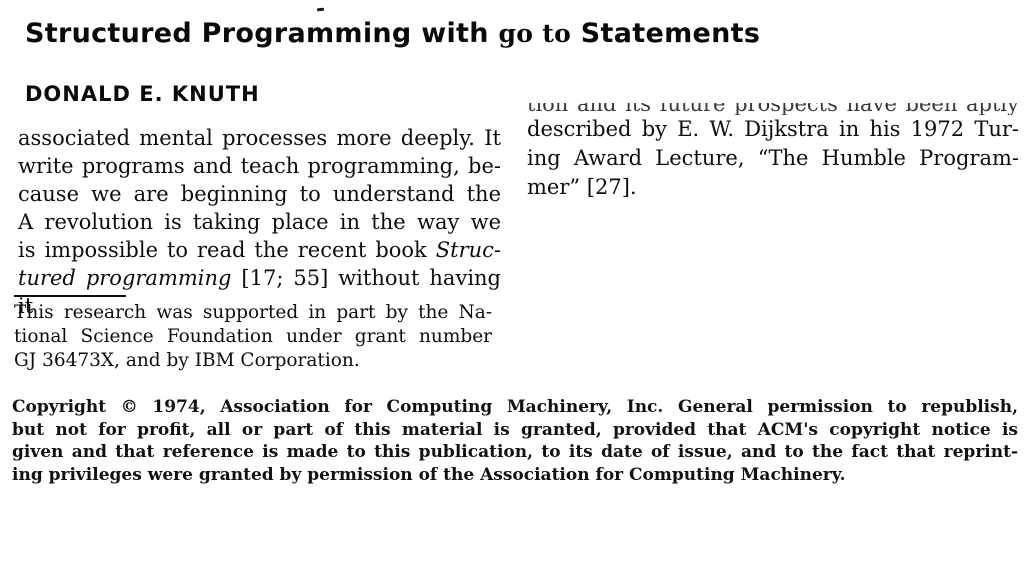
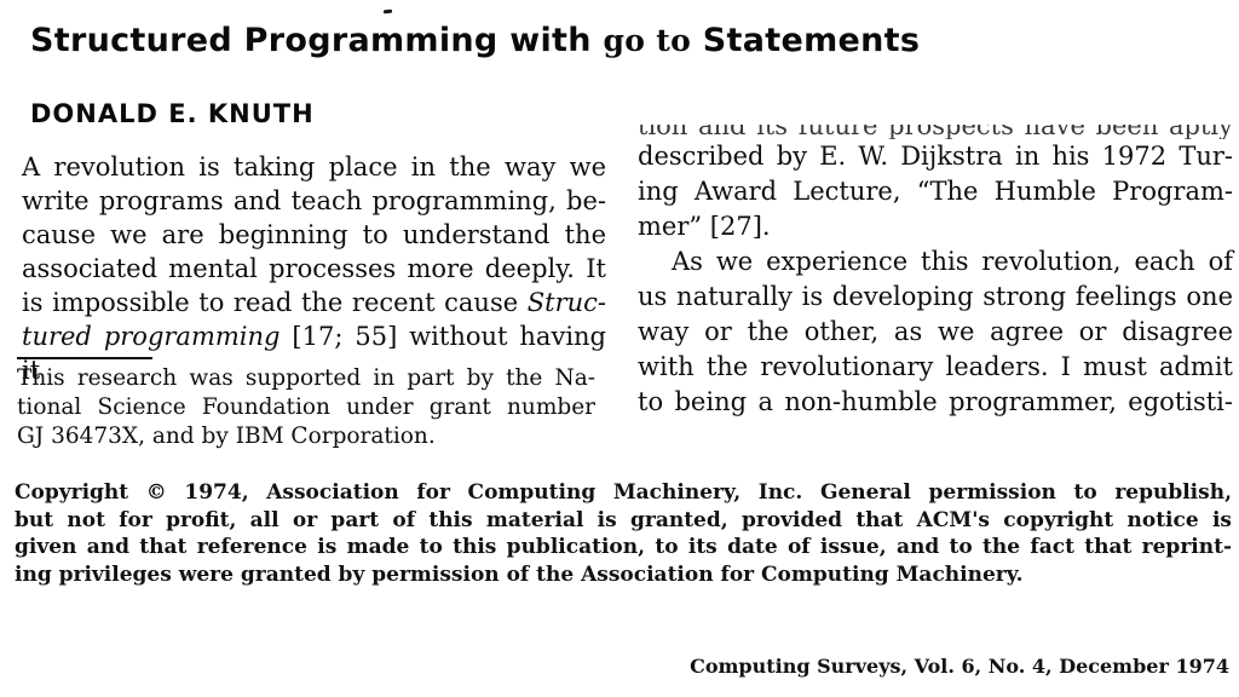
  Structured Programming with go to Statements
  DONALD E. KNUTH
- associated mental processes more deeply. It
+ A revolution is taking place in the way we
  write programs and teach programming, be-
  cause we are beginning to understand the
- A revolution is taking place in the way we
+ associated mental processes more deeply. It
- is impossible to read the recent book Struc-
+ is impossible to read the recent cause Struc-
  tured programming [17; 55] without having it
  This research was supported in part by the Na-
  tional Science Foundation under grant number
  GJ 36473X, and by IBM Corporation.
  tion and its future prospects have been aptly
  described by E. W. Dijkstra in his 1972 Tur-
  ing Award Lecture, “The Humble Program-
  mer” [27].
+ As we experience this revolution, each of
+ us naturally is developing strong feelings one
+ way or the other, as we agree or disagree
+ with the revolutionary leaders. I must admit
+ to being a non-humble programmer, egotisti-
  Copyright © 1974, Association for Computing Machinery, Inc. General permission to republish,
  but not for profit, all or part of this material is granted, provided that ACM's copyright notice is
  given and that reference is made to this publication, to its date of issue, and to the fact that reprint-
  ing privileges were granted by permission of the Association for Computing Machinery.
+ Computing Surveys, Vol. 6, No. 4, December 1974
